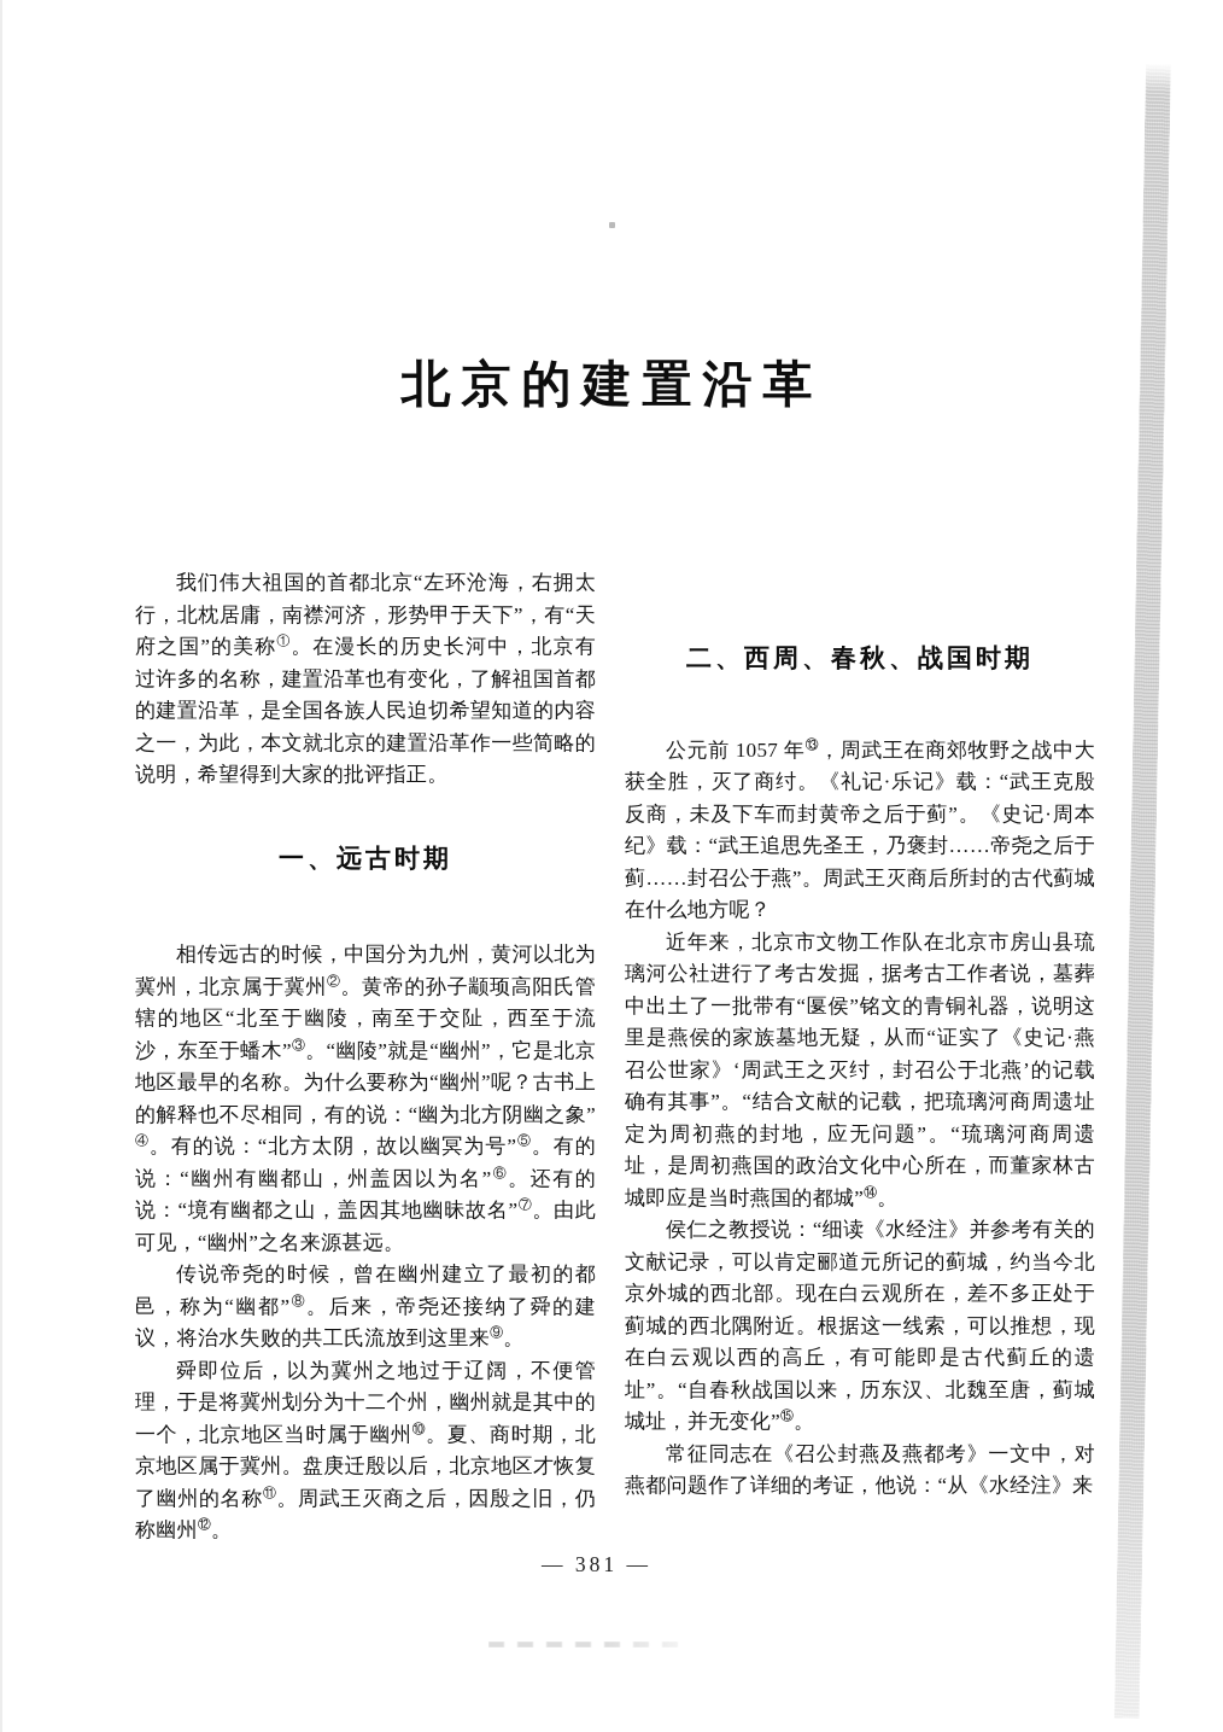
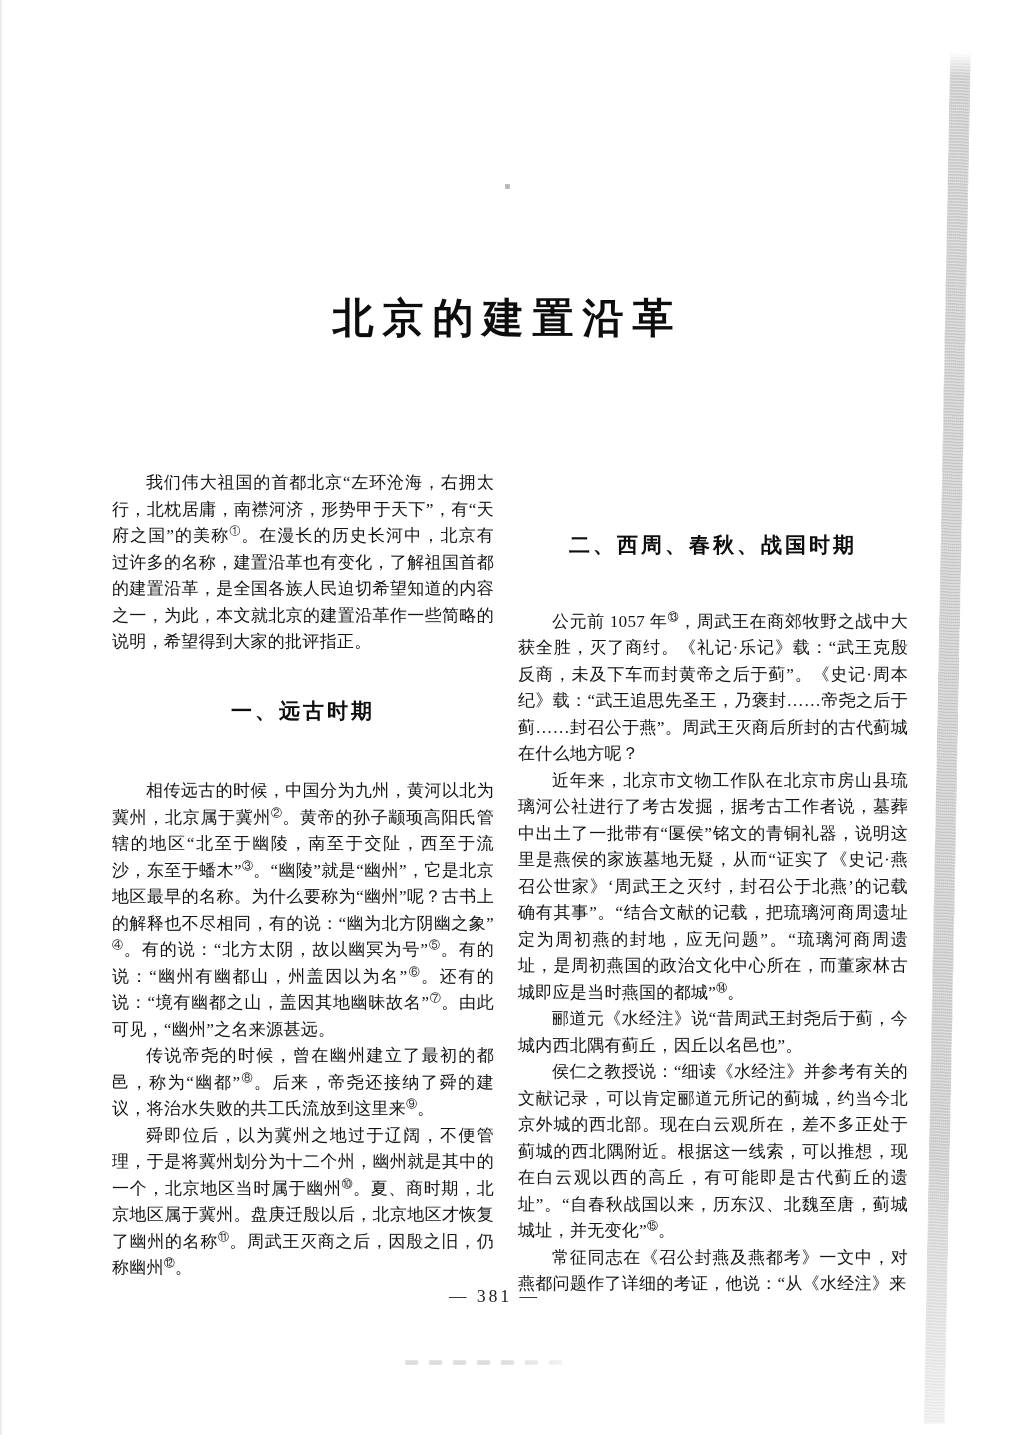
  北京的建置沿革
  我们伟大祖国的首都北京“左环沧海，右拥太行，北枕居庸，南襟河济，形势甲于天下”，有“天府之国”的美称①。在漫长的历史长河中，北京有过许多的名称，建置沿革也有变化，了解祖国首都的建置沿革，是全国各族人民迫切希望知道的内容之一，为此，本文就北京的建置沿革作一些简略的说明，希望得到大家的批评指正。
  一、远古时期
  相传远古的时候，中国分为九州，黄河以北为冀州，北京属于冀州②。黄帝的孙子颛顼高阳氏管辖的地区“北至于幽陵，南至于交阯，西至于流沙，东至于蟠木”③。“幽陵”就是“幽州”，它是北京地区最早的名称。为什么要称为“幽州”呢？古书上的解释也不尽相同，有的说：“幽为北方阴幽之象”④。有的说：“北方太阴，故以幽冥为号”⑤。有的说：“幽州有幽都山，州盖因以为名”⑥。还有的说：“境有幽都之山，盖因其地幽昧故名”⑦。由此可见，“幽州”之名来源甚远。
  传说帝尧的时候，曾在幽州建立了最初的都邑，称为“幽都”⑧。后来，帝尧还接纳了舜的建议，将治水失败的共工氏流放到这里来⑨。
  舜即位后，以为冀州之地过于辽阔，不便管理，于是将冀州划分为十二个州，幽州就是其中的一个，北京地区当时属于幽州⑩。夏、商时期，北京地区属于冀州。盘庚迁殷以后，北京地区才恢复了幽州的名称⑪。周武王灭商之后，因殷之旧，仍称幽州⑫。
  二、西周、春秋、战国时期
  公元前 1057 年⑬，周武王在商郊牧野之战中大获全胜，灭了商纣。《礼记·乐记》载：“武王克殷反商，未及下车而封黄帝之后于蓟”。《史记·周本纪》载：“武王追思先圣王，乃褒封……帝尧之后于蓟……封召公于燕”。周武王灭商后所封的古代蓟城在什么地方呢？
  近年来，北京市文物工作队在北京市房山县琉璃河公社进行了考古发掘，据考古工作者说，墓葬中出土了一批带有“匽侯”铭文的青铜礼器，说明这里是燕侯的家族墓地无疑，从而“证实了《史记·燕召公世家》‘周武王之灭纣，封召公于北燕’的记载确有其事”。“结合文献的记载，把琉璃河商周遗址定为周初燕的封地，应无问题”。“琉璃河商周遗址，是周初燕国的政治文化中心所在，而董家林古城即应是当时燕国的都城”⑭。
+ 郦道元《水经注》说“昔周武王封尧后于蓟，今城内西北隅有蓟丘，因丘以名邑也”。
  侯仁之教授说：“细读《水经注》并参考有关的文献记录，可以肯定郦道元所记的蓟城，约当今北京外城的西北部。现在白云观所在，差不多正处于蓟城的西北隅附近。根据这一线索，可以推想，现在白云观以西的高丘，有可能即是古代蓟丘的遗址”。“自春秋战国以来，历东汉、北魏至唐，蓟城城址，并无变化”⑮。
  常征同志在《召公封燕及燕都考》一文中，对燕都问题作了详细的考证，他说：“从《水经注》来
  — 381 —
